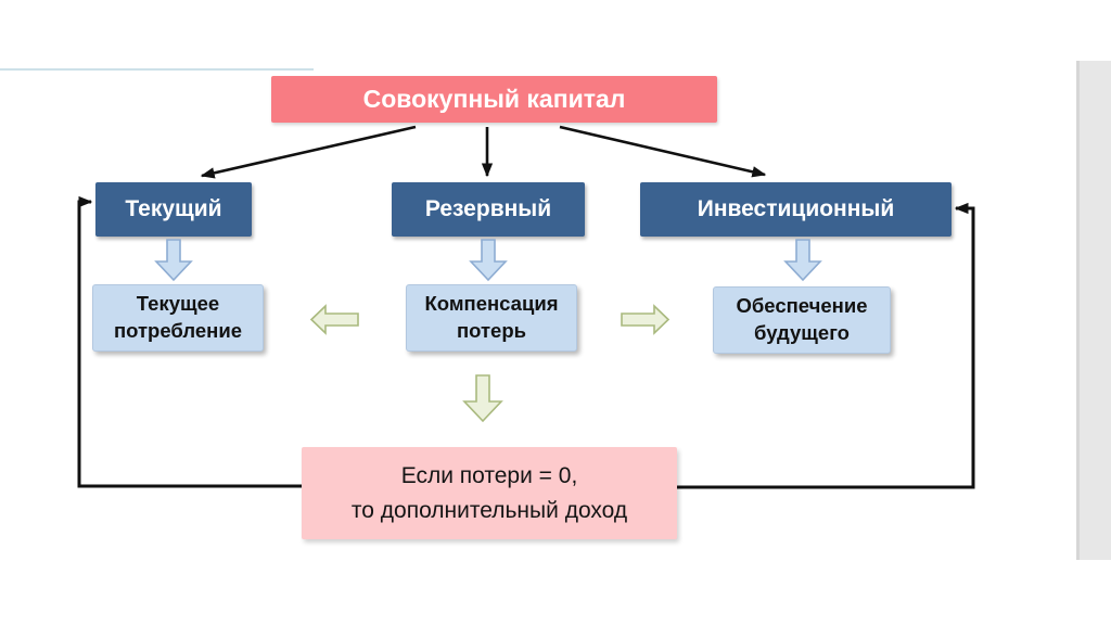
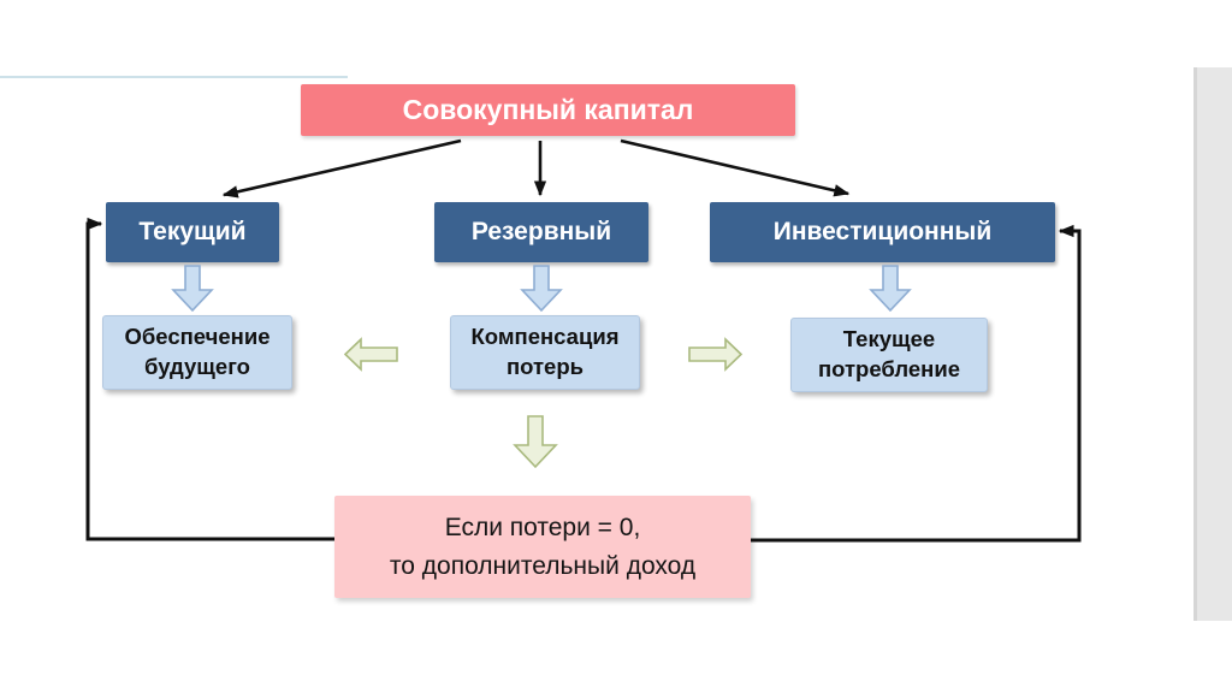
  Совокупный капитал
  Текущий
  Резервный
  Инвестиционный
- Текущее потребление
+ Обеспечение будущего
  Компенсация потерь
- Обеспечение будущего
+ Текущее потребление
  Если потери = 0,
  то дополнительный доход
